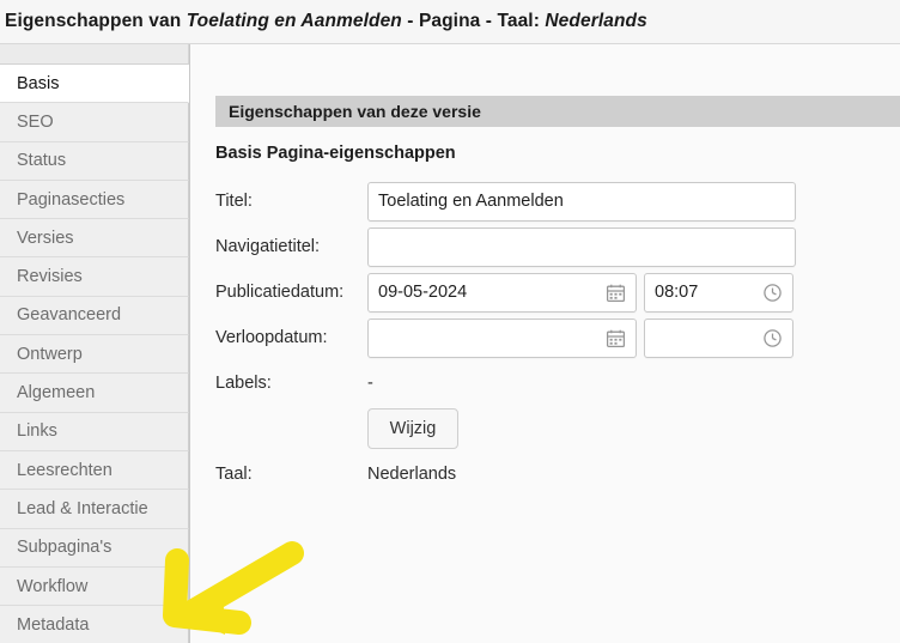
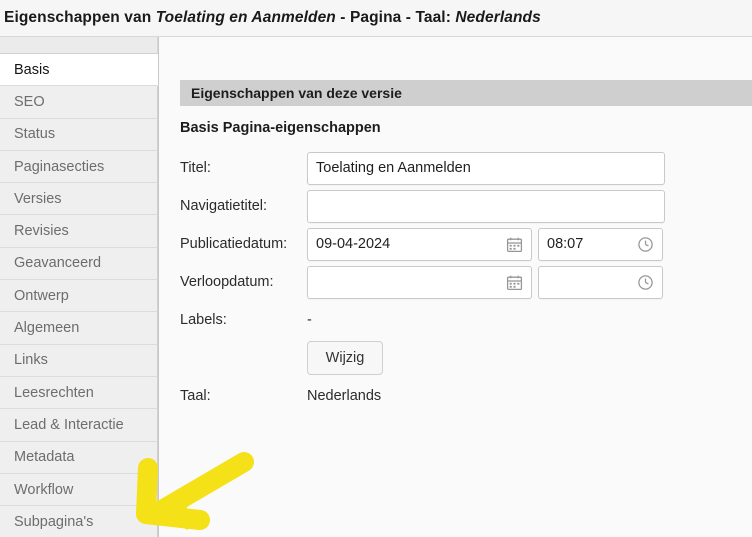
  Eigenschappen van Toelating en Aanmelden - Pagina - Taal: Nederlands
  Basis
  SEO
  Status
  Paginasecties
  Versies
  Revisies
  Geavanceerd
  Ontwerp
  Algemeen
  Links
  Leesrechten
  Lead & Interactie
- Subpagina's
+ Metadata
  Workflow
- Metadata
+ Subpagina's
  Eigenschappen van deze versie
  Basis Pagina-eigenschappen
  Titel:
  Toelating en Aanmelden
  Navigatietitel:
  Publicatiedatum:
- 09-05-2024
+ 09-04-2024
  08:07
  Verloopdatum:
  Labels:
  -
  Wijzig
  Taal:
  Nederlands
